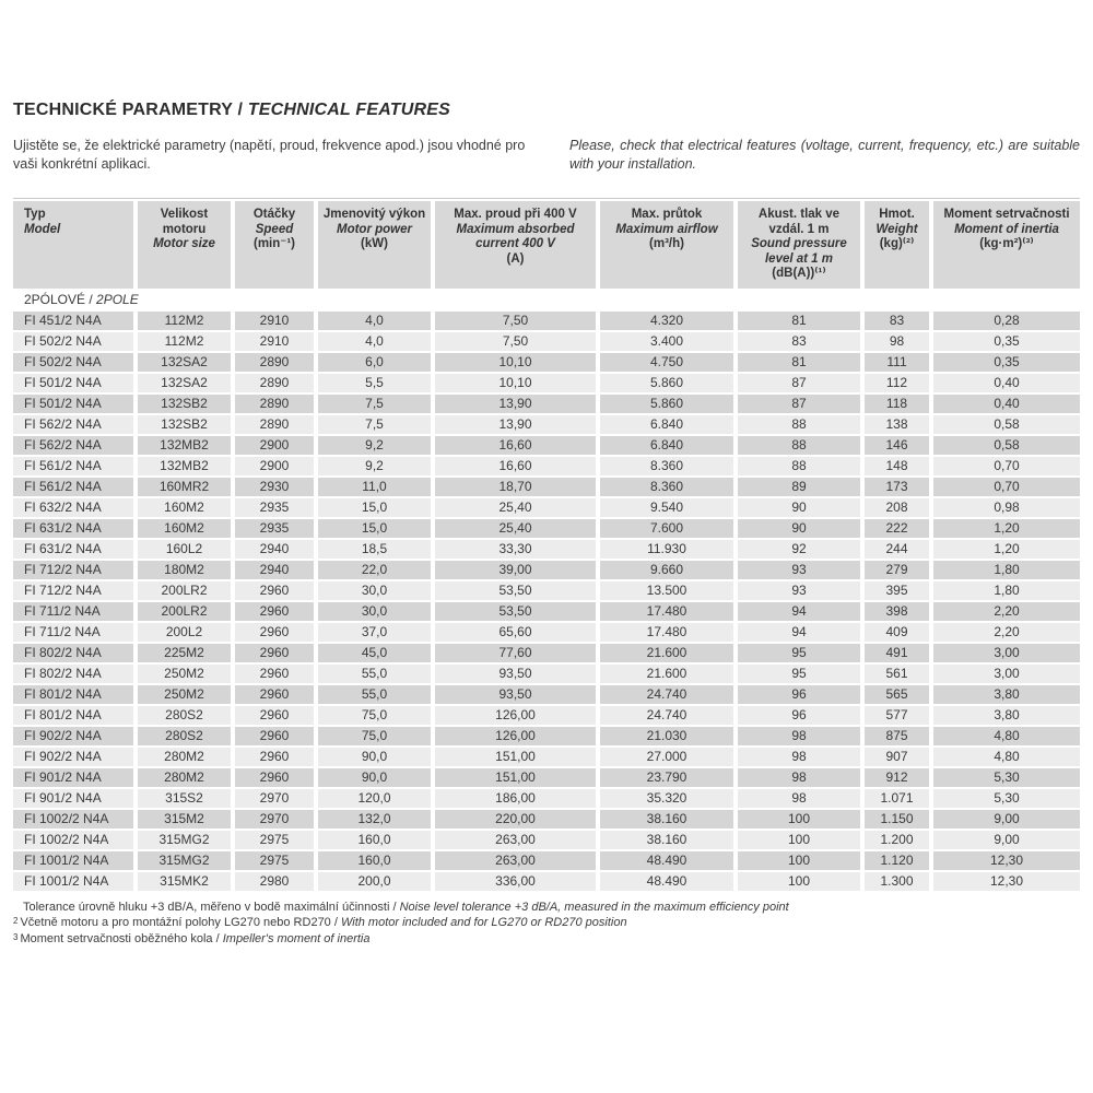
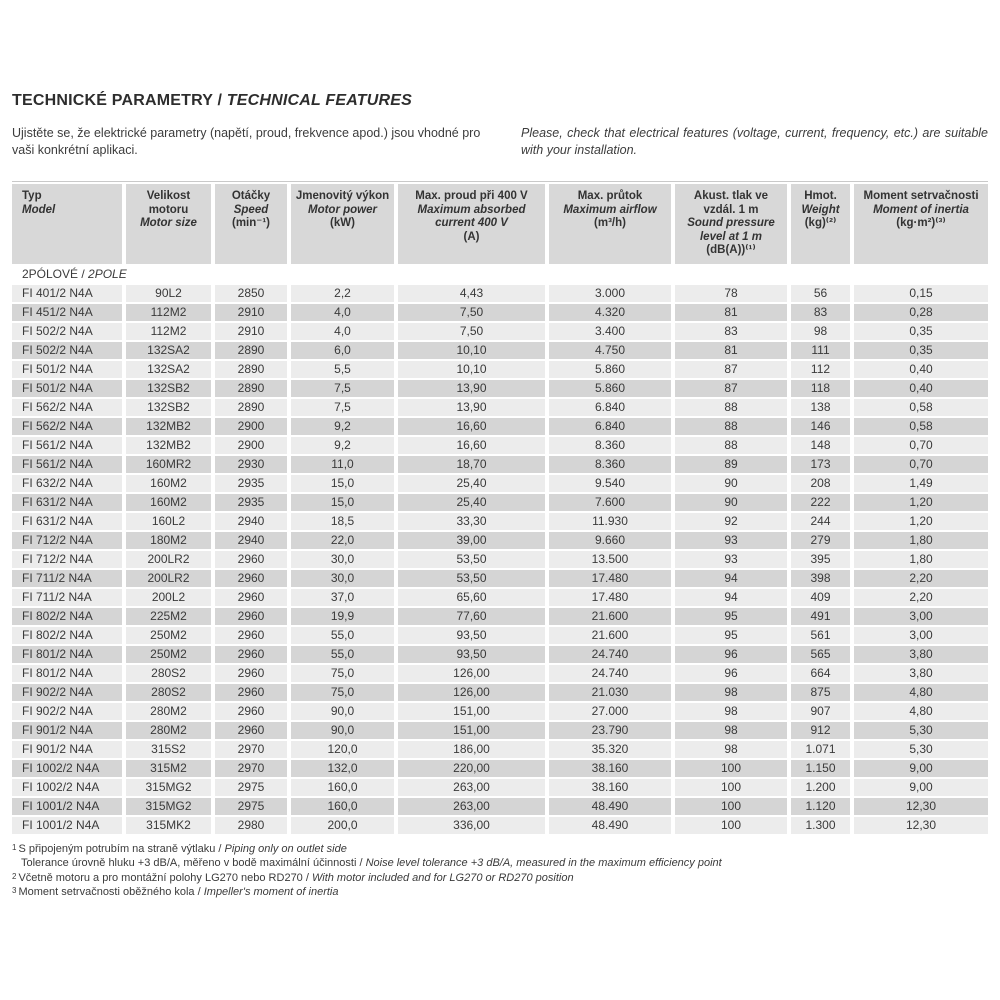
  TECHNICKÉ PARAMETRY / TECHNICAL FEATURES
  Ujistěte se, že elektrické parametry (napětí, proud, frekvence apod.) jsou vhodné pro vaši konkrétní aplikaci.
  Please, check that electrical features (voltage, current, frequency, etc.) are suitable with your installation.
  TypModel	Velikost motoruMotor size	OtáčkySpeed(min⁻¹)	Jmenovitý výkonMotor power(kW)	Max. proud při 400 VMaximum absorbed current 400 V(A)	Max. průtokMaximum airflow(m³/h)	Akust. tlak ve vzdál. 1 mSound pressure level at 1 m(dB(A))⁽¹⁾	Hmot.Weight(kg)⁽²⁾	Moment setrvačnostiMoment of inertia(kg·m²)⁽³⁾
  2PÓLOVÉ / 2POLE
+ FI 401/2 N4A	90L2	2850	2,2	4,43	3.000	78	56	0,15
  FI 451/2 N4A	112M2	2910	4,0	7,50	4.320	81	83	0,28
  FI 502/2 N4A	112M2	2910	4,0	7,50	3.400	83	98	0,35
  FI 502/2 N4A	132SA2	2890	6,0	10,10	4.750	81	111	0,35
  FI 501/2 N4A	132SA2	2890	5,5	10,10	5.860	87	112	0,40
  FI 501/2 N4A	132SB2	2890	7,5	13,90	5.860	87	118	0,40
  FI 562/2 N4A	132SB2	2890	7,5	13,90	6.840	88	138	0,58
  FI 562/2 N4A	132MB2	2900	9,2	16,60	6.840	88	146	0,58
  FI 561/2 N4A	132MB2	2900	9,2	16,60	8.360	88	148	0,70
  FI 561/2 N4A	160MR2	2930	11,0	18,70	8.360	89	173	0,70
- FI 632/2 N4A	160M2	2935	15,0	25,40	9.540	90	208	0,98
+ FI 632/2 N4A	160M2	2935	15,0	25,40	9.540	90	208	1,49
  FI 631/2 N4A	160M2	2935	15,0	25,40	7.600	90	222	1,20
  FI 631/2 N4A	160L2	2940	18,5	33,30	11.930	92	244	1,20
  FI 712/2 N4A	180M2	2940	22,0	39,00	9.660	93	279	1,80
  FI 712/2 N4A	200LR2	2960	30,0	53,50	13.500	93	395	1,80
  FI 711/2 N4A	200LR2	2960	30,0	53,50	17.480	94	398	2,20
  FI 711/2 N4A	200L2	2960	37,0	65,60	17.480	94	409	2,20
- FI 802/2 N4A	225M2	2960	45,0	77,60	21.600	95	491	3,00
+ FI 802/2 N4A	225M2	2960	19,9	77,60	21.600	95	491	3,00
  FI 802/2 N4A	250M2	2960	55,0	93,50	21.600	95	561	3,00
  FI 801/2 N4A	250M2	2960	55,0	93,50	24.740	96	565	3,80
- FI 801/2 N4A	280S2	2960	75,0	126,00	24.740	96	577	3,80
+ FI 801/2 N4A	280S2	2960	75,0	126,00	24.740	96	664	3,80
  FI 902/2 N4A	280S2	2960	75,0	126,00	21.030	98	875	4,80
  FI 902/2 N4A	280M2	2960	90,0	151,00	27.000	98	907	4,80
  FI 901/2 N4A	280M2	2960	90,0	151,00	23.790	98	912	5,30
  FI 901/2 N4A	315S2	2970	120,0	186,00	35.320	98	1.071	5,30
  FI 1002/2 N4A	315M2	2970	132,0	220,00	38.160	100	1.150	9,00
  FI 1002/2 N4A	315MG2	2975	160,0	263,00	38.160	100	1.200	9,00
  FI 1001/2 N4A	315MG2	2975	160,0	263,00	48.490	100	1.120	12,30
  FI 1001/2 N4A	315MK2	2980	200,0	336,00	48.490	100	1.300	12,30
+ 1 S připojeným potrubím na straně výtlaku / Piping only on outlet side
  Tolerance úrovně hluku +3 dB/A, měřeno v bodě maximální účinnosti / Noise level tolerance +3 dB/A, measured in the maximum efficiency point
  2 Včetně motoru a pro montážní polohy LG270 nebo RD270 / With motor included and for LG270 or RD270 position
  3 Moment setrvačnosti oběžného kola / Impeller's moment of inertia
